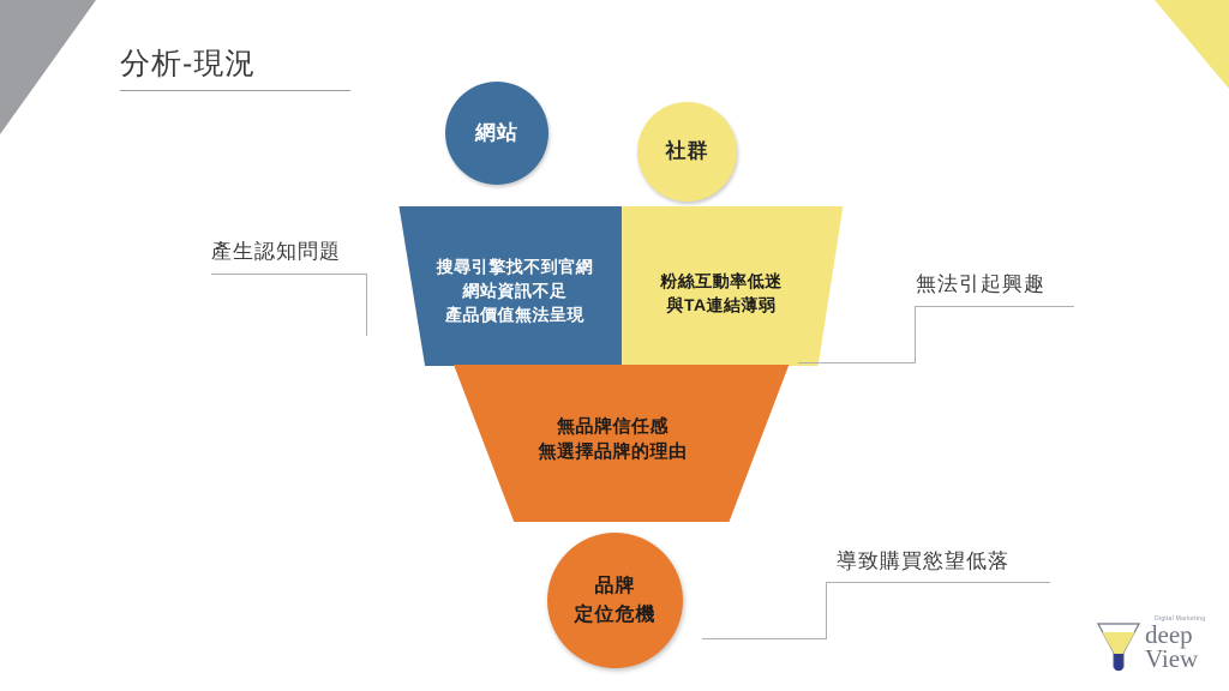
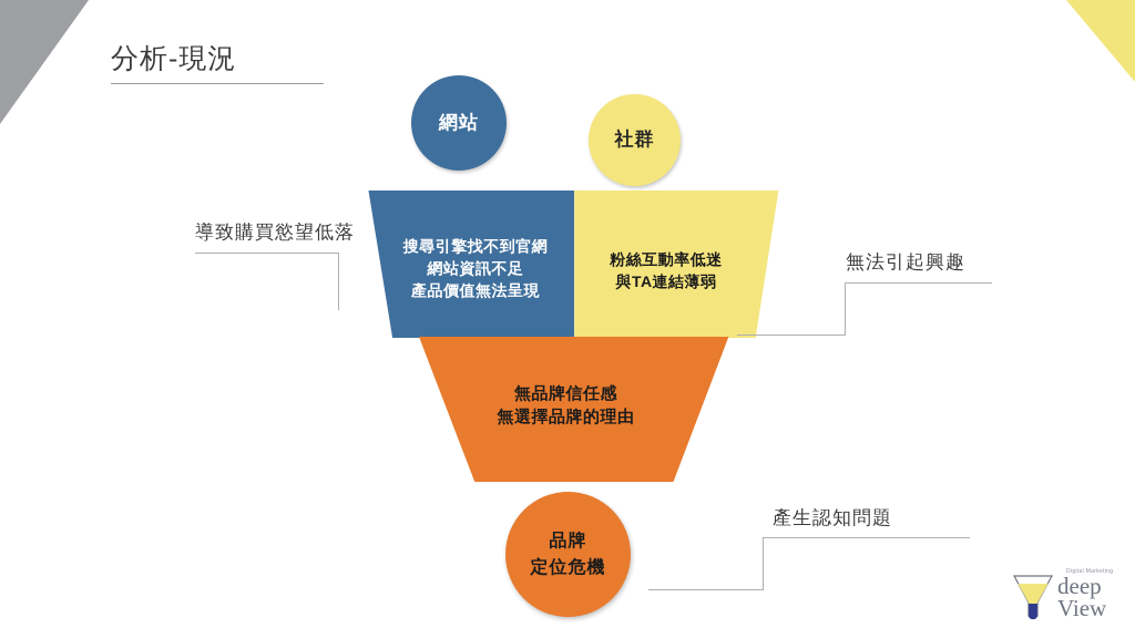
  分析-現況
  網站
  社群
  搜尋引擎找不到官網
  網站資訊不足
  產品價值無法呈現
  粉絲互動率低迷
  與TA連結薄弱
  無品牌信任感
  無選擇品牌的理由
  品牌
  定位危機
- 產生認知問題
+ 導致購買慾望低落
  無法引起興趣
- 導致購買慾望低落
+ 產生認知問題
  deep
  View
